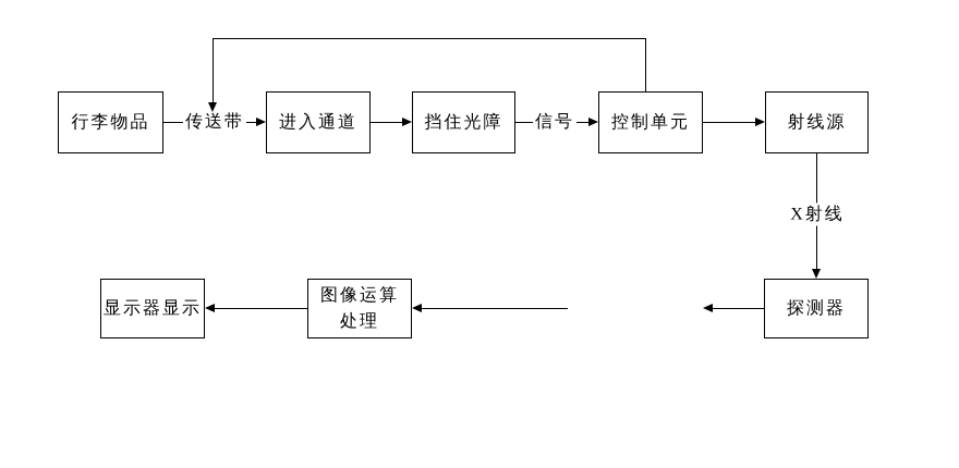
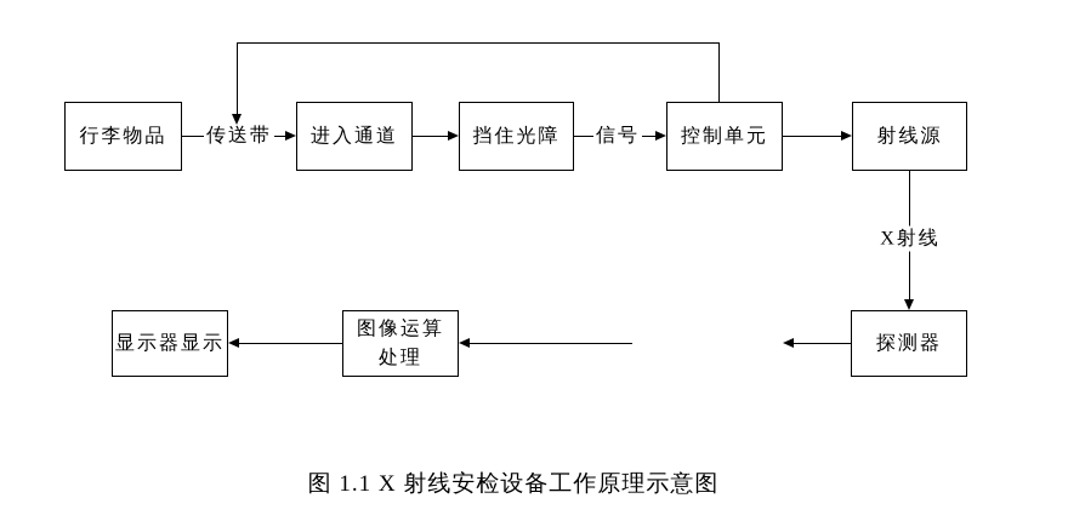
  行李物品
  进入通道
  挡住光障
  控制单元
  射线源
  显示器显示
  图像运算
  处理
  探测器
  传送带
  信号
  X射线
+ 图 1.1 X 射线安检设备工作原理示意图
